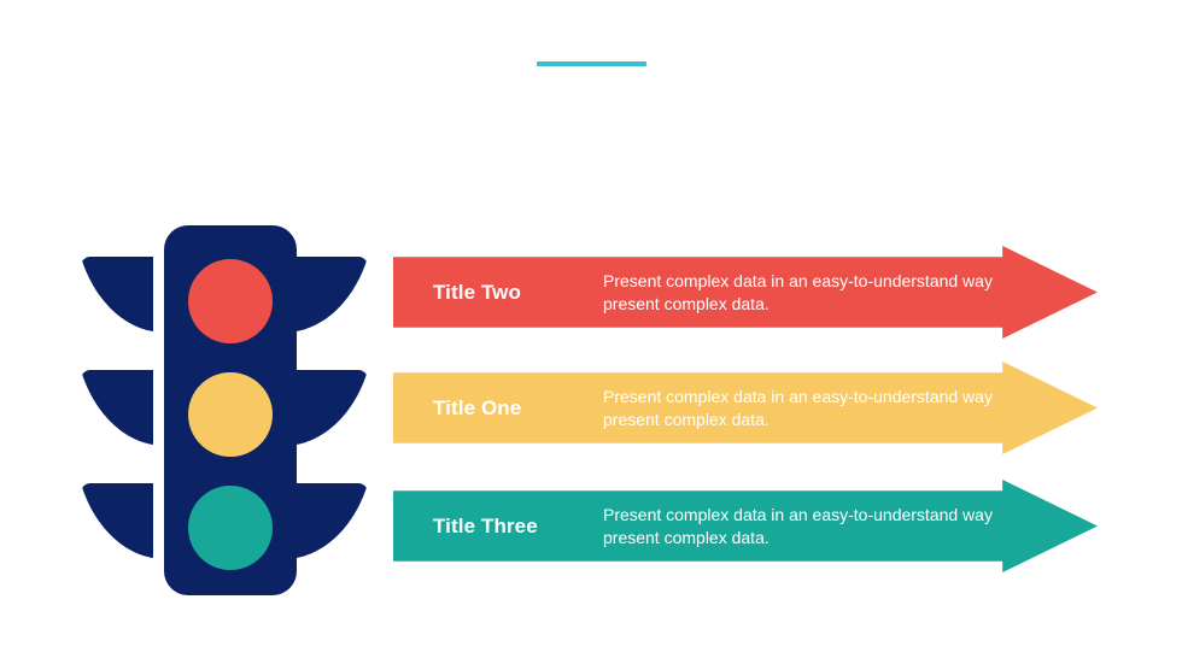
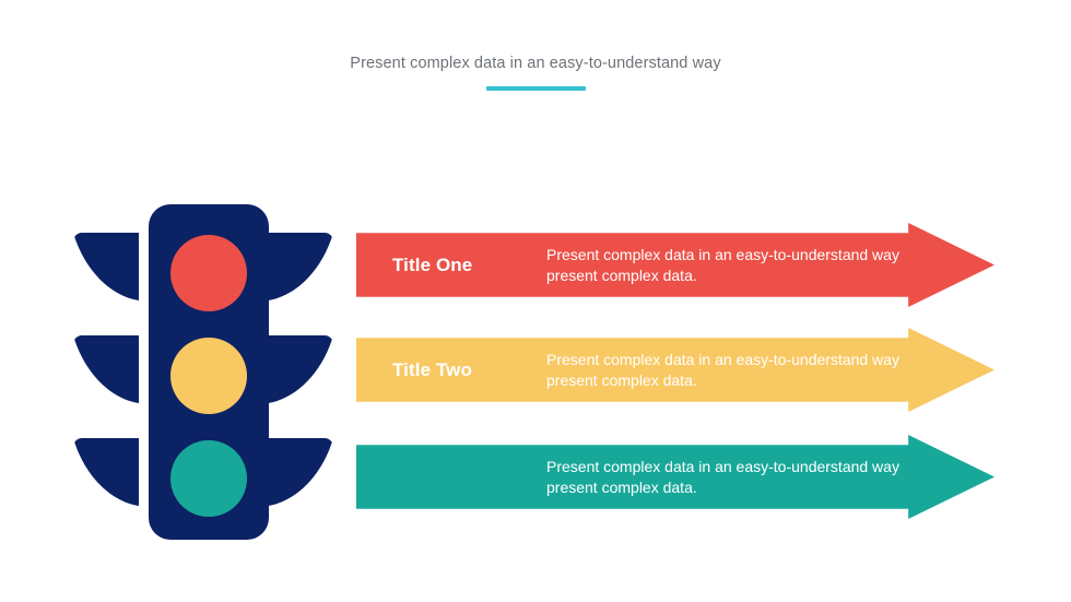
+ Present complex data in an easy-to-understand way
- Title Two
+ Title One
  Present complex data in an easy-to-understand way present complex data.
- Title One
+ Title Two
  Present complex data in an easy-to-understand way present complex data.
- Title Three
  Present complex data in an easy-to-understand way present complex data.
